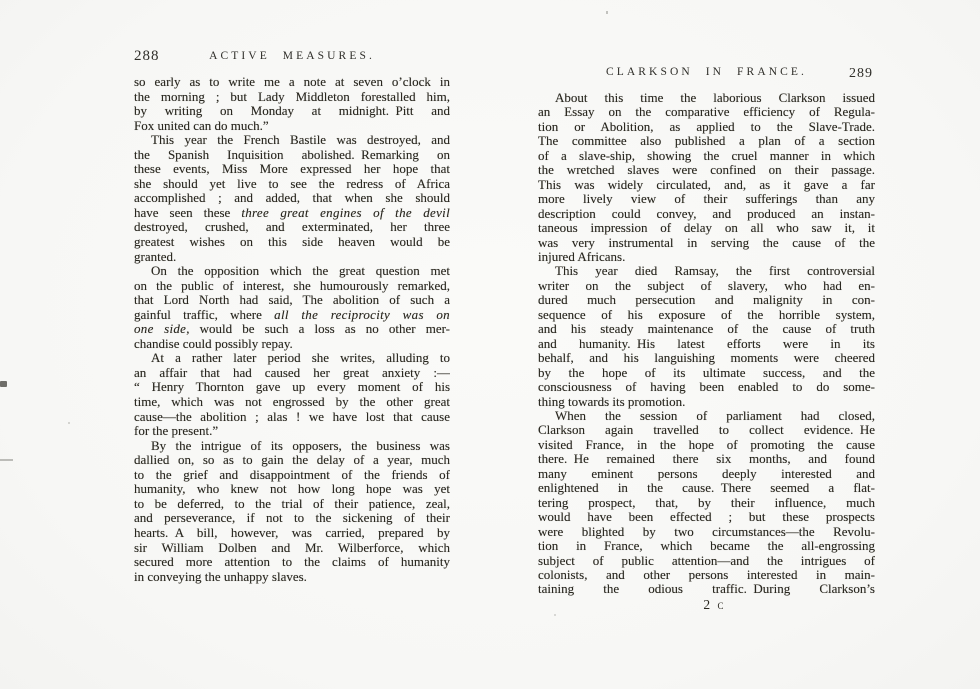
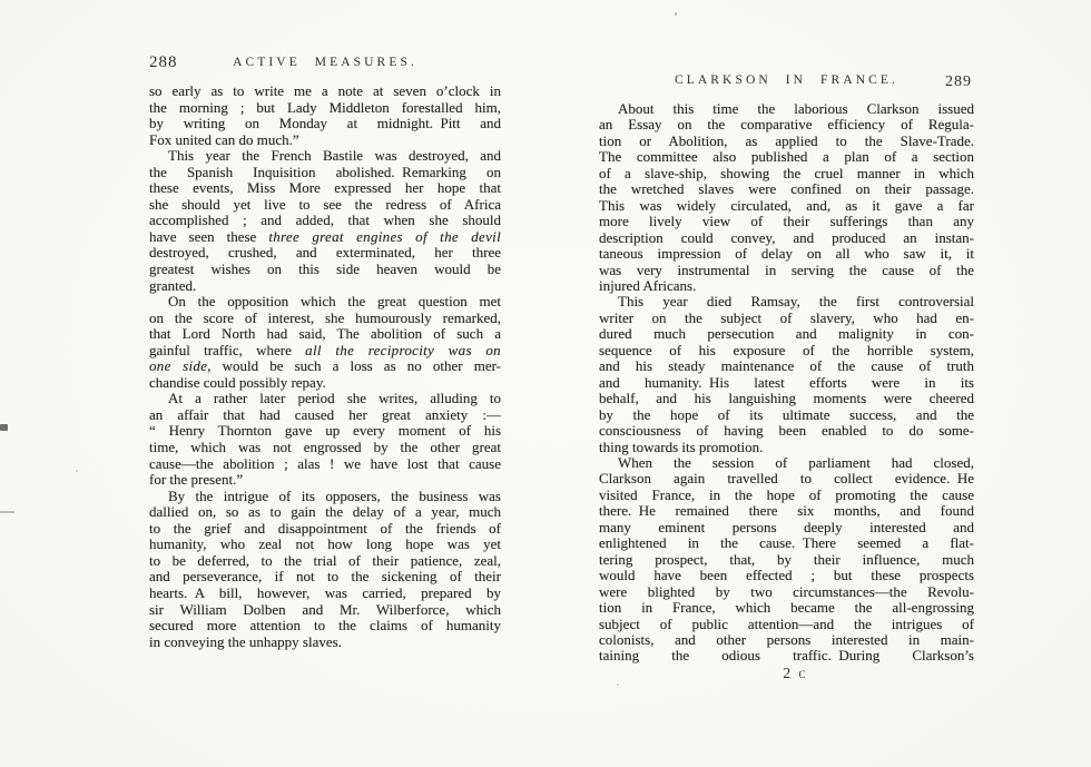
  288
  ACTIVE MEASURES.
  so early as to write me a note at seven o’clock in
  the morning ; but Lady Middleton forestalled him,
  by writing on Monday at midnight. Pitt and
  Fox united can do much.”
  This year the French Bastile was destroyed, and
  the Spanish Inquisition abolished. Remarking on
  these events, Miss More expressed her hope that
  she should yet live to see the redress of Africa
  accomplished ; and added, that when she should
  have seen these three great engines of the devil
  destroyed, crushed, and exterminated, her three
  greatest wishes on this side heaven would be
  granted.
  On the opposition which the great question met
- on the public of interest, she humourously remarked,
+ on the score of interest, she humourously remarked,
  that Lord North had said, The abolition of such a
  gainful traffic, where all the reciprocity was on
  one side, would be such a loss as no other mer-
  chandise could possibly repay.
  At a rather later period she writes, alluding to
  an affair that had caused her great anxiety :—
  “ Henry Thornton gave up every moment of his
  time, which was not engrossed by the other great
  cause—the abolition ; alas ! we have lost that cause
  for the present.”
  By the intrigue of its opposers, the business was
  dallied on, so as to gain the delay of a year, much
  to the grief and disappointment of the friends of
- humanity, who knew not how long hope was yet
+ humanity, who zeal not how long hope was yet
  to be deferred, to the trial of their patience, zeal,
  and perseverance, if not to the sickening of their
  hearts. A bill, however, was carried, prepared by
  sir William Dolben and Mr. Wilberforce, which
  secured more attention to the claims of humanity
  in conveying the unhappy slaves.
  CLARKSON IN FRANCE.
  289
  About this time the laborious Clarkson issued
  an Essay on the comparative efficiency of Regula-
  tion or Abolition, as applied to the Slave-Trade.
  The committee also published a plan of a section
  of a slave-ship, showing the cruel manner in which
  the wretched slaves were confined on their passage.
  This was widely circulated, and, as it gave a far
  more lively view of their sufferings than any
  description could convey, and produced an instan-
  taneous impression of delay on all who saw it, it
  was very instrumental in serving the cause of the
  injured Africans.
  This year died Ramsay, the first controversial
  writer on the subject of slavery, who had en-
  dured much persecution and malignity in con-
  sequence of his exposure of the horrible system,
  and his steady maintenance of the cause of truth
  and humanity. His latest efforts were in its
  behalf, and his languishing moments were cheered
  by the hope of its ultimate success, and the
  consciousness of having been enabled to do some-
  thing towards its promotion.
  When the session of parliament had closed,
  Clarkson again travelled to collect evidence. He
  visited France, in the hope of promoting the cause
  there. He remained there six months, and found
  many eminent persons deeply interested and
  enlightened in the cause. There seemed a flat-
  tering prospect, that, by their influence, much
  would have been effected ; but these prospects
  were blighted by two circumstances—the Revolu-
  tion in France, which became the all-engrossing
  subject of public attention—and the intrigues of
  colonists, and other persons interested in main-
  taining the odious traffic. During Clarkson’s
  2 c
